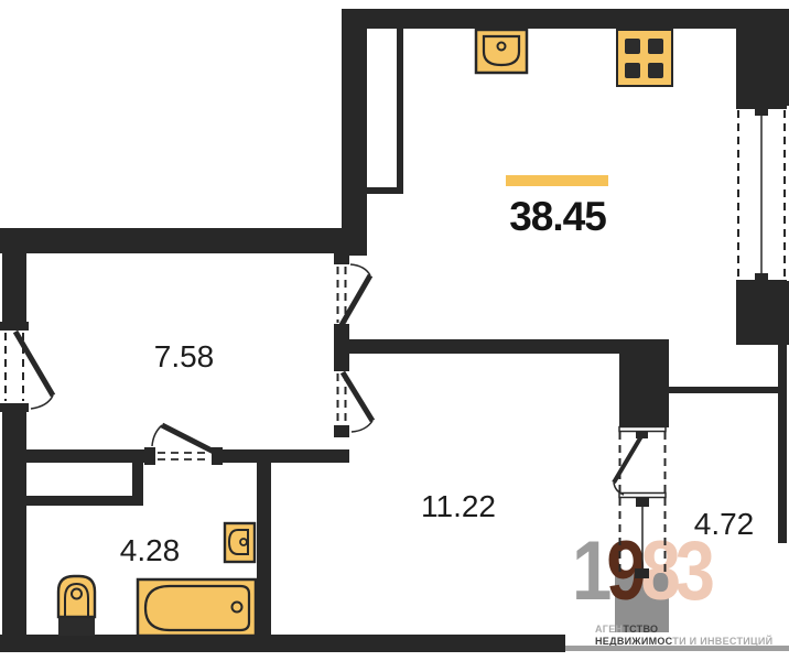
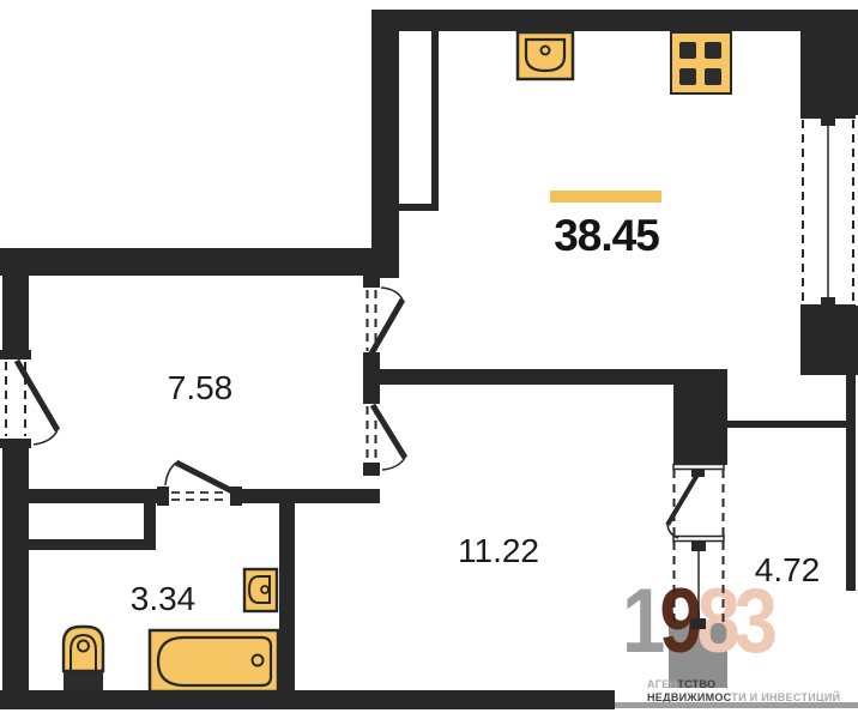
  1
  9
  83
  АГЕНТСТВО
  НЕДВИЖИМОСТИ И ИНВЕСТИЦИЙ
  38.45
  7.58
  11.22
- 4.28
+ 3.34
  4.72
